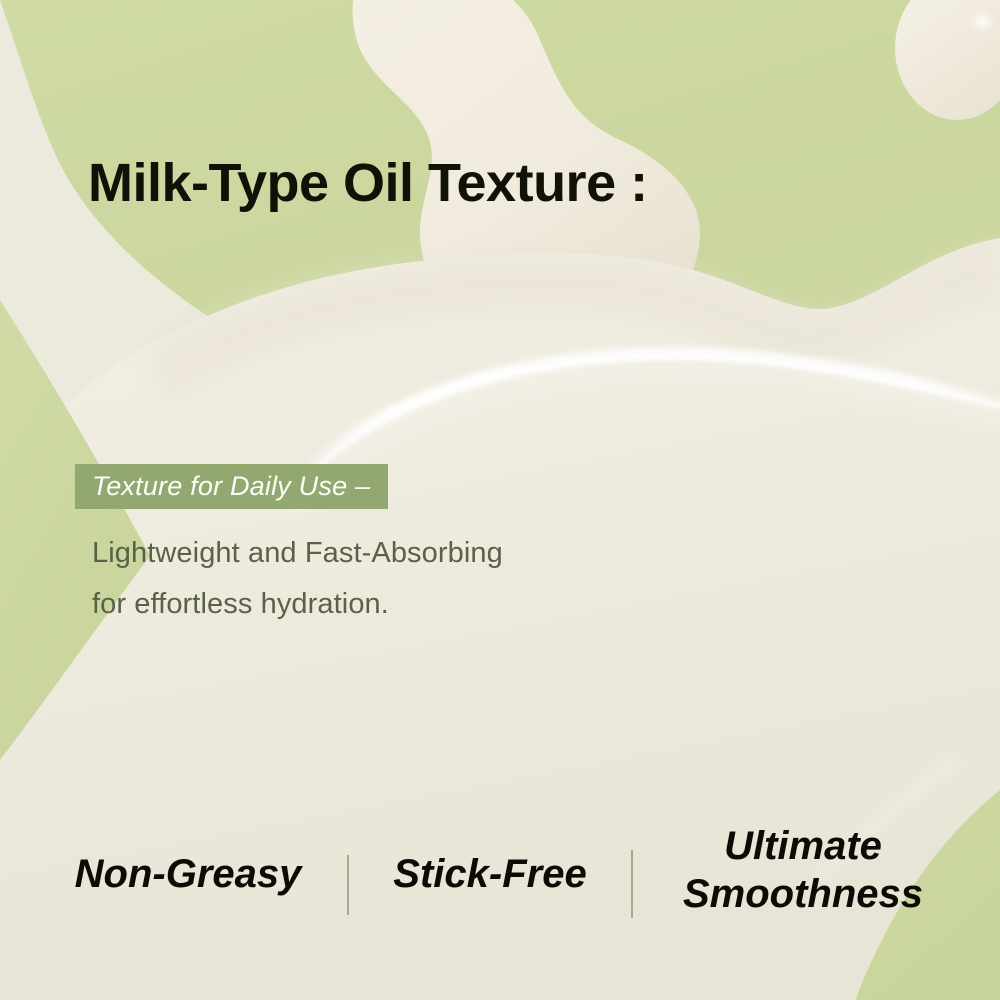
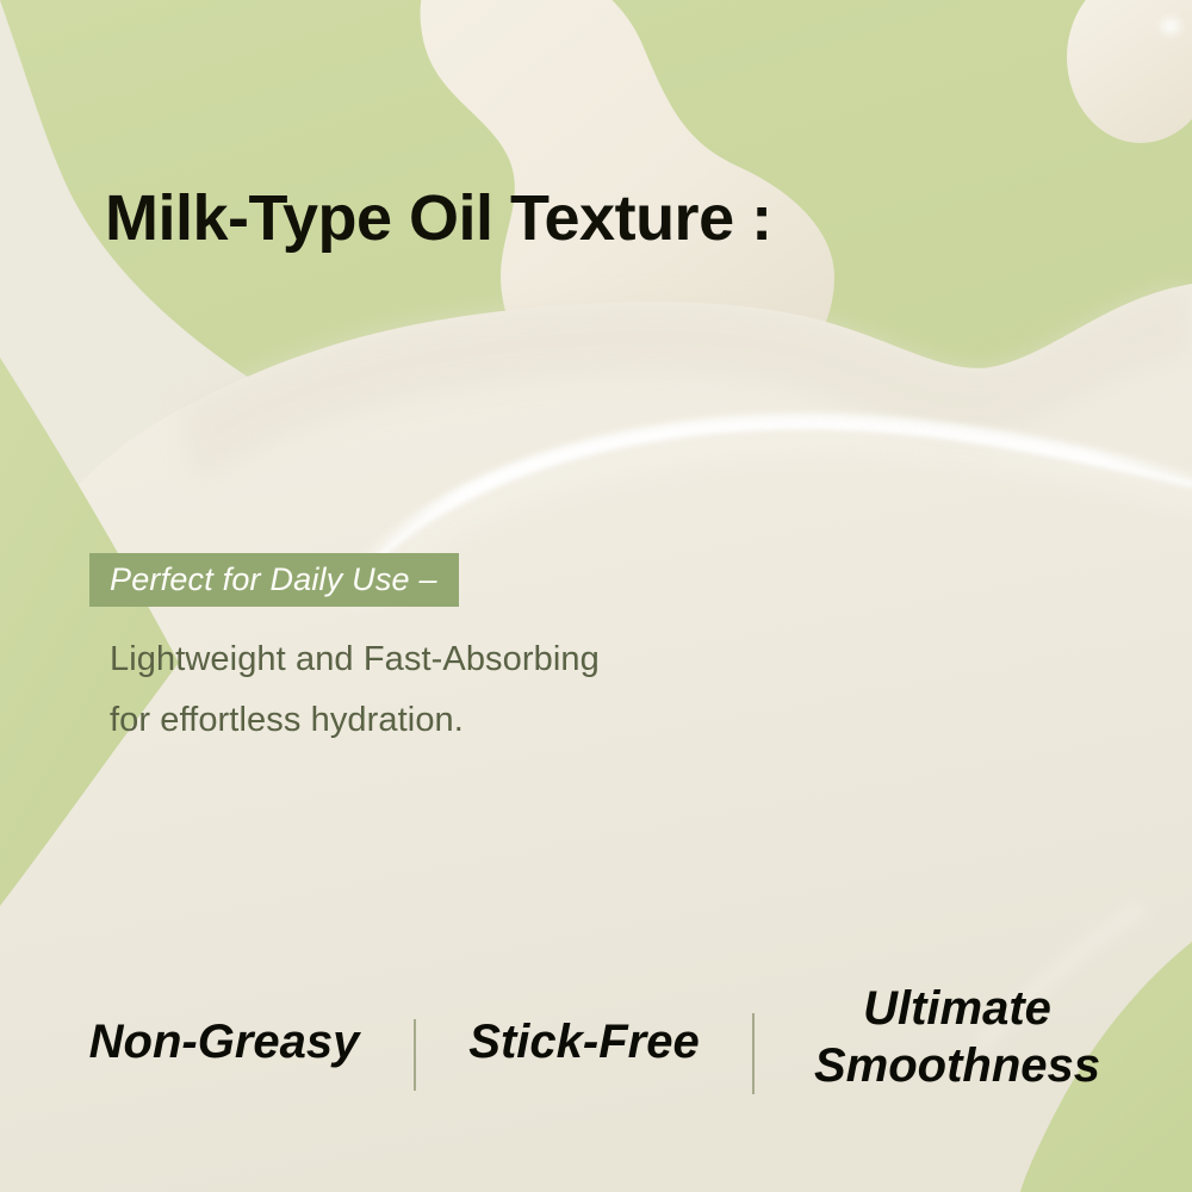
  Milk-Type Oil Texture :
- Texture for Daily Use –
+ Perfect for Daily Use –
  Lightweight and Fast-Absorbing
  for effortless hydration.
  Non-Greasy
  Stick-Free
  Ultimate
  Smoothness
